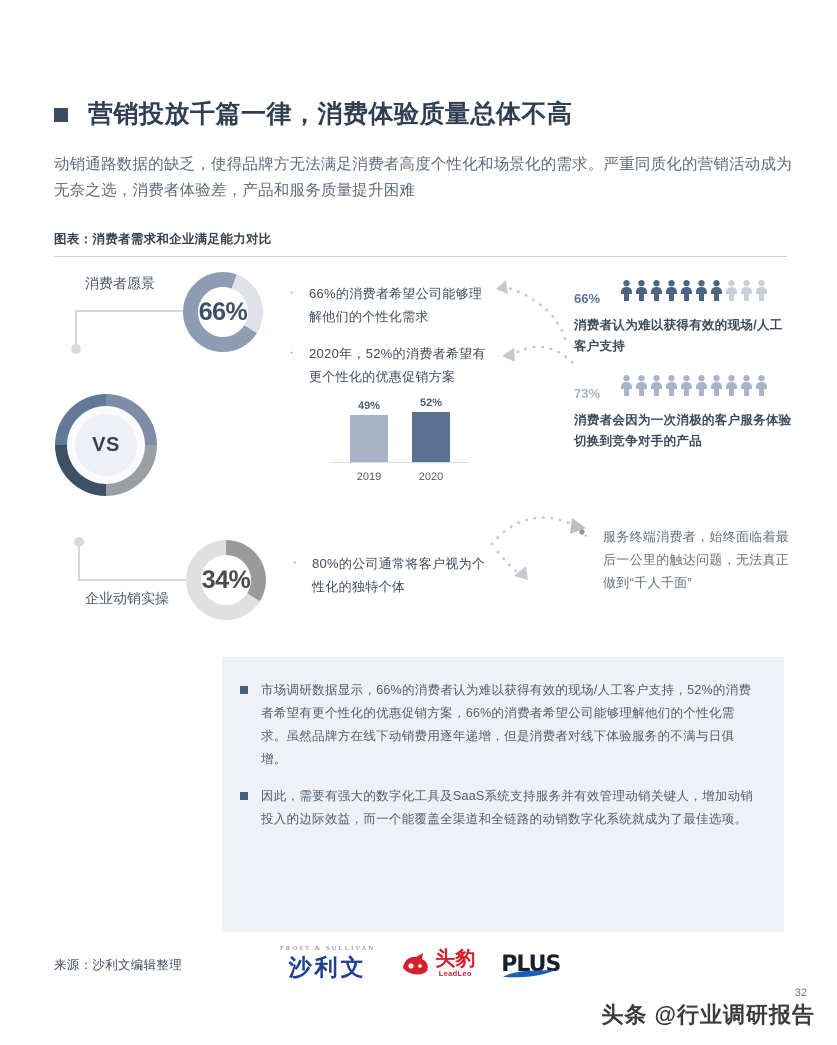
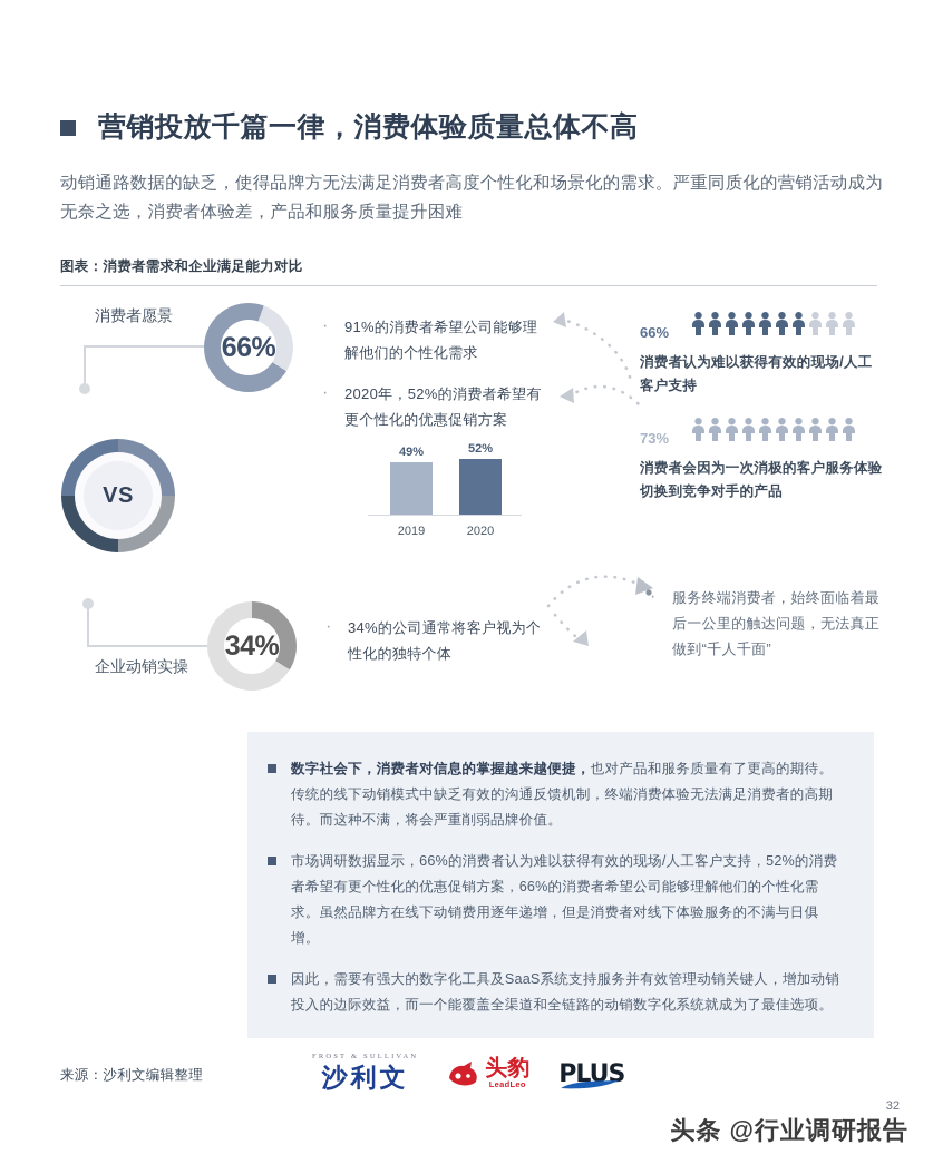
  营销投放千篇一律，消费体验质量总体不高
  动销通路数据的缺乏，使得品牌方无法满足消费者高度个性化和场景化的需求。严重同质化的营销活动成为无奈之选，消费者体验差，产品和服务质量提升困难
  图表：消费者需求和企业满足能力对比
  消费者愿景
  企业动销实操
  66%
  VS
  34%
  ·
- 66%的消费者希望公司能够理解他们的个性化需求
+ 91%的消费者希望公司能够理解他们的个性化需求
  ·
  2020年，52%的消费者希望有更个性化的优惠促销方案
  49%
  2019
  52%
  2020
  66%
  消费者认为难以获得有效的现场/人工客户支持
  73%
  消费者会因为一次消极的客户服务体验切换到竞争对手的产品
  ·
- 80%的公司通常将客户视为个性化的独特个体
+ 34%的公司通常将客户视为个性化的独特个体
  ·
  服务终端消费者，始终面临着最后一公里的触达问题，无法真正做到“千人千面”
+ 数字社会下，消费者对信息的掌握越来越便捷，也对产品和服务质量有了更高的期待。传统的线下动销模式中缺乏有效的沟通反馈机制，终端消费体验无法满足消费者的高期待。而这种不满，将会严重削弱品牌价值。
  市场调研数据显示，66%的消费者认为难以获得有效的现场/人工客户支持，52%的消费者希望有更个性化的优惠促销方案，66%的消费者希望公司能够理解他们的个性化需求。虽然品牌方在线下动销费用逐年递增，但是消费者对线下体验服务的不满与日俱增。
  因此，需要有强大的数字化工具及SaaS系统支持服务并有效管理动销关键人，增加动销投入的边际效益，而一个能覆盖全渠道和全链路的动销数字化系统就成为了最佳选项。
  来源：沙利文编辑整理
  沙利文
  头豹
  LeadLeo
  PLUS
  32
  头条 @行业调研报告
